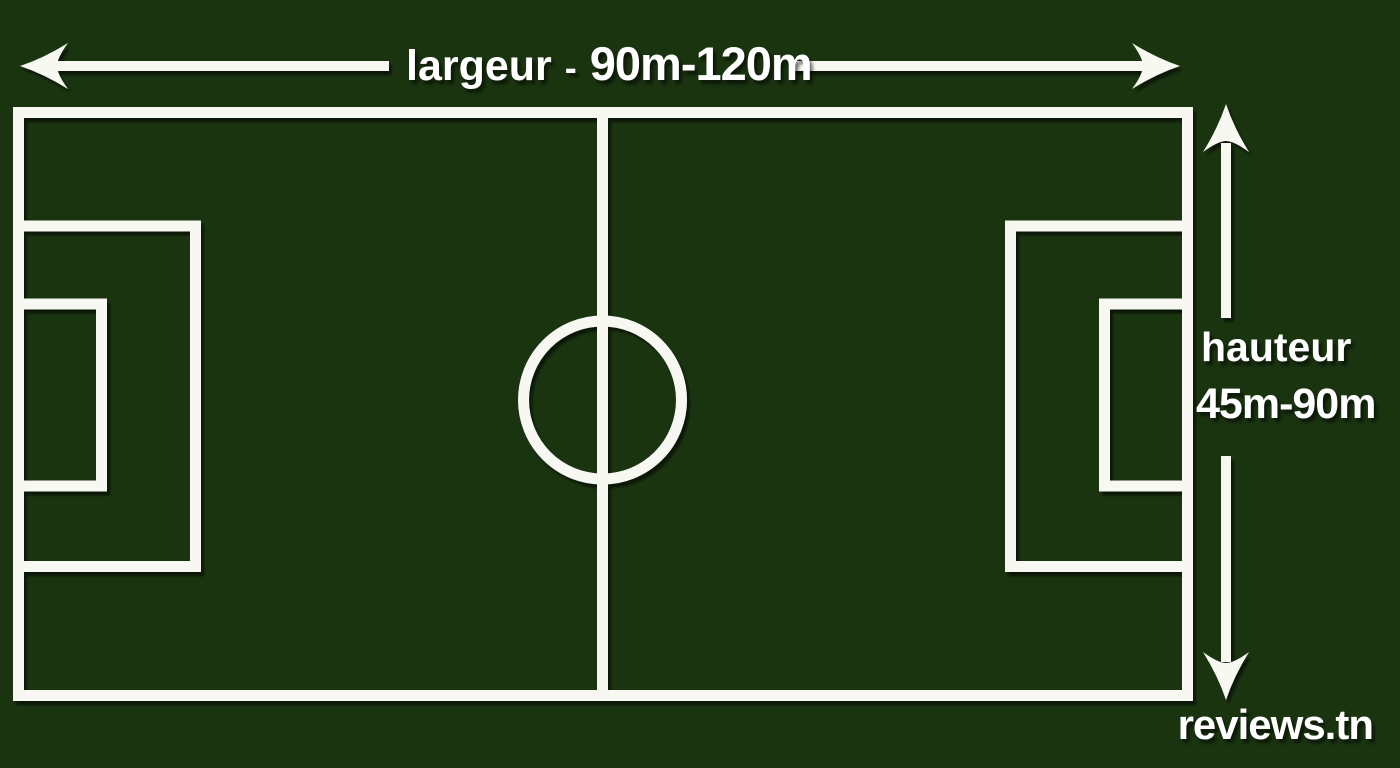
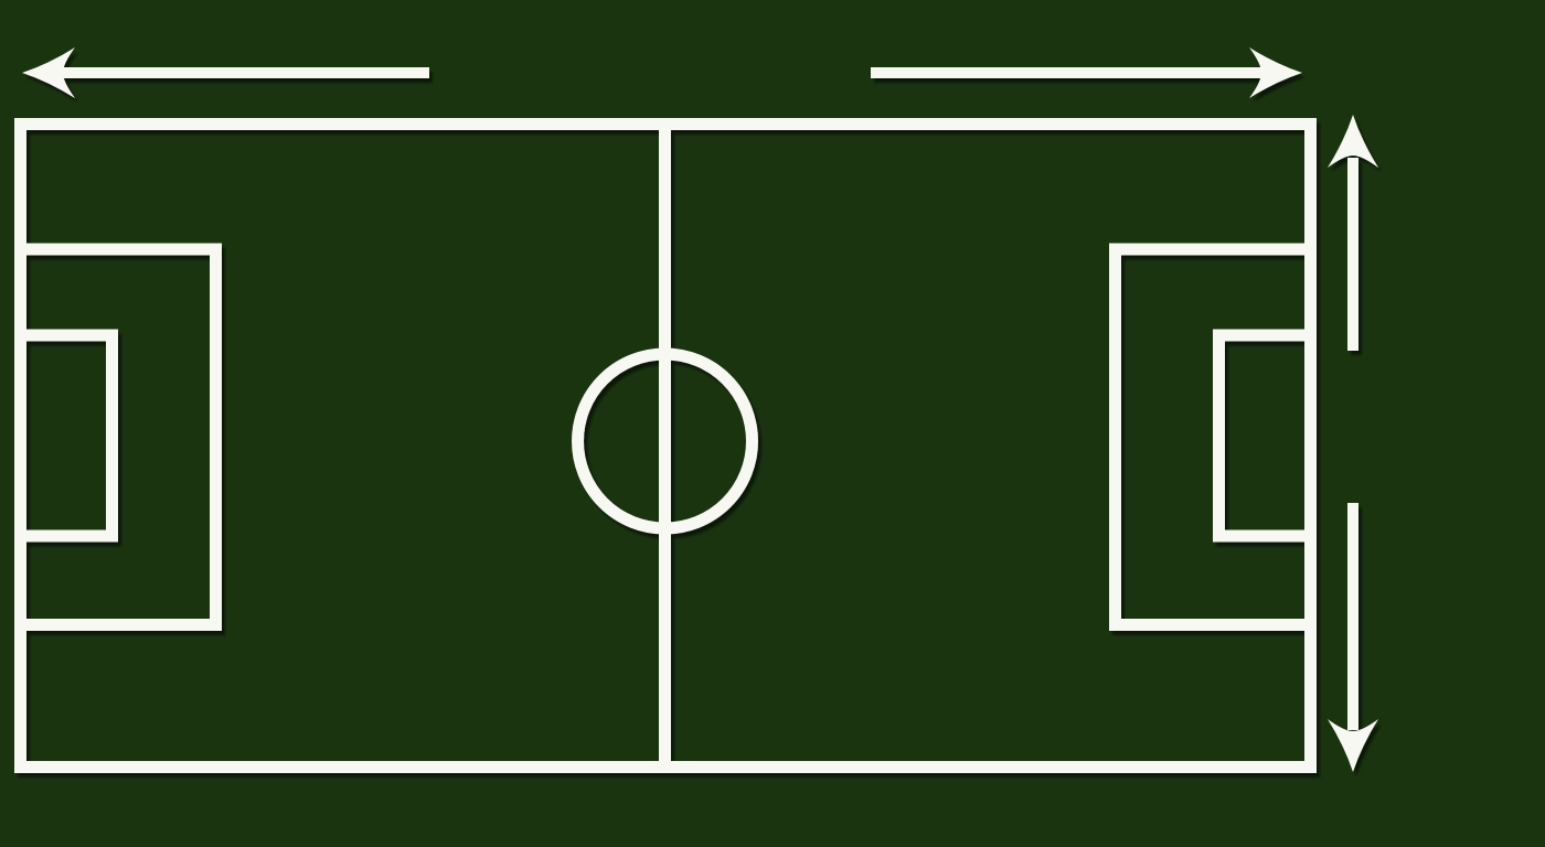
- largeur
- -
- 90m-120m
- hauteur
- 45m-90m
- reviews.tn
